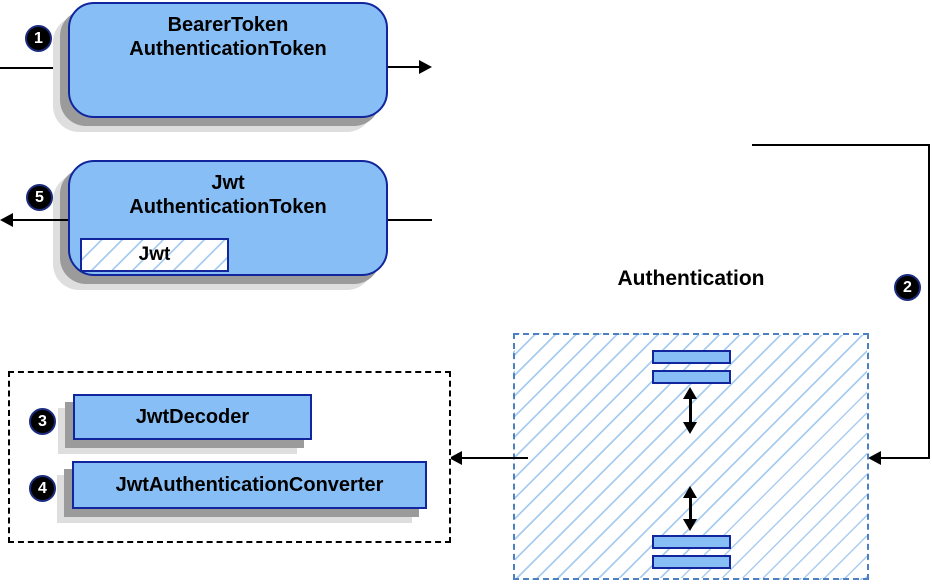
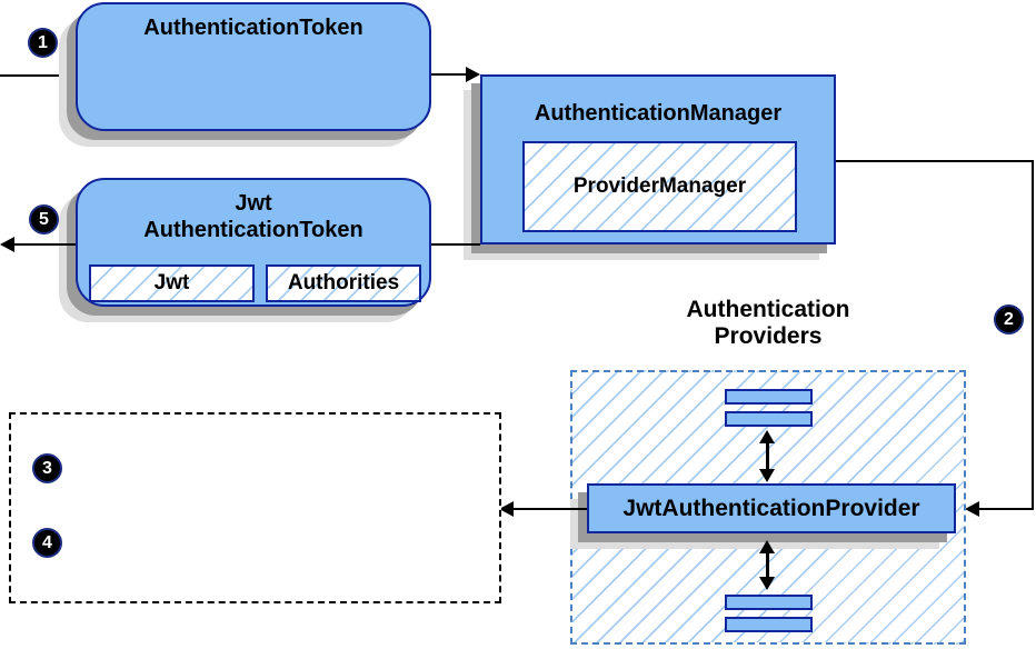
  1
- BearerToken
  AuthenticationToken
+ AuthenticationManager
+ ProviderManager
  Jwt
  AuthenticationToken
  Jwt
+ Authorities
  5
  2
  Authentication
+ Providers
+ JwtAuthenticationProvider
  3
- JwtDecoder
  4
- JwtAuthenticationConverter
